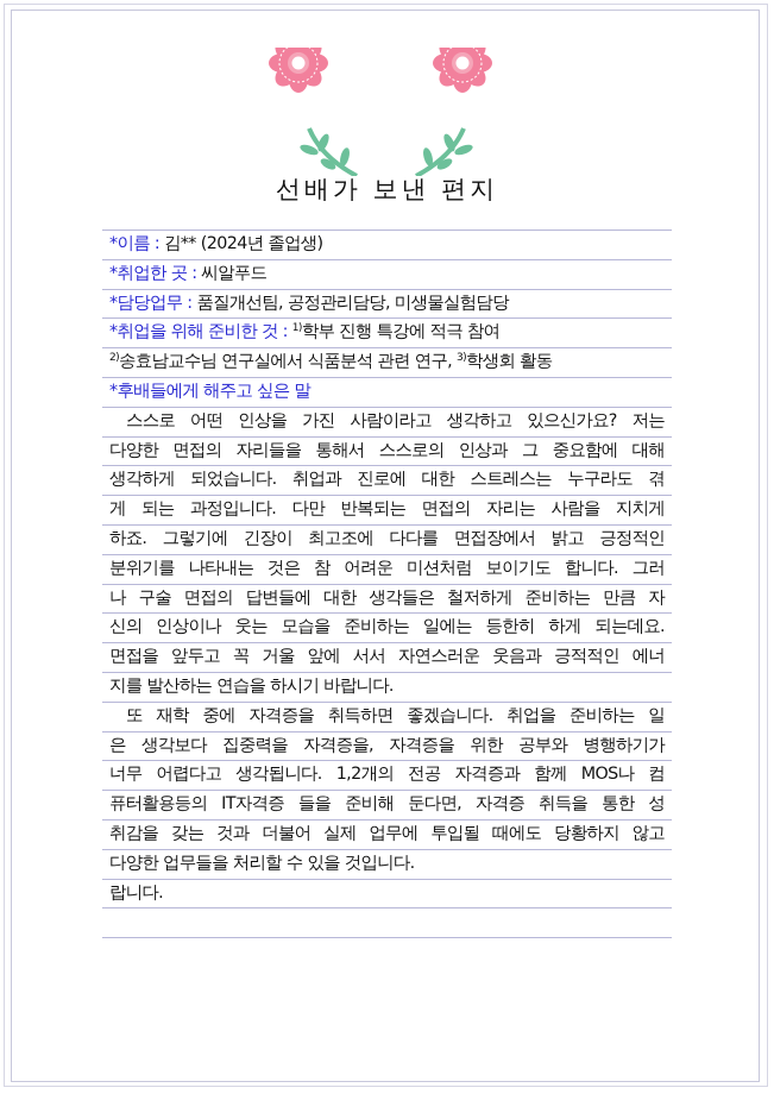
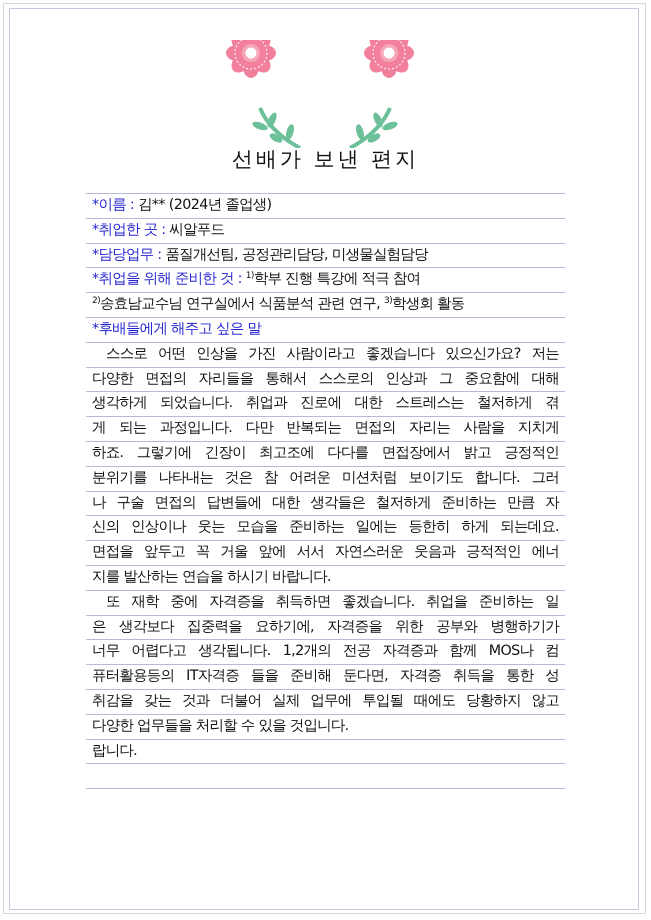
  선배가 보낸 편지
  *이름 : 김** (2024년 졸업생)
  *취업한 곳 : 씨알푸드
  *담당업무 : 품질개선팀, 공정관리담당, 미생물실험담당
  *취업을 위해 준비한 것 : 1)학부 진행 특강에 적극 참여
  2)송효남교수님 연구실에서 식품분석 관련 연구, 3)학생회 활동
  *후배들에게 해주고 싶은 말
- 스스로 어떤 인상을 가진 사람이라고 생각하고 있으신가요? 저는
+ 스스로 어떤 인상을 가진 사람이라고 좋겠습니다 있으신가요? 저는
  다양한 면접의 자리들을 통해서 스스로의 인상과 그 중요함에 대해
- 생각하게 되었습니다. 취업과 진로에 대한 스트레스는 누구라도 겪
+ 생각하게 되었습니다. 취업과 진로에 대한 스트레스는 철저하게 겪
  게 되는 과정입니다. 다만 반복되는 면접의 자리는 사람을 지치게
  하죠. 그렇기에 긴장이 최고조에 다다를 면접장에서 밝고 긍정적인
  분위기를 나타내는 것은 참 어려운 미션처럼 보이기도 합니다. 그러
  나 구술 면접의 답변들에 대한 생각들은 철저하게 준비하는 만큼 자
  신의 인상이나 웃는 모습을 준비하는 일에는 등한히 하게 되는데요.
  면접을 앞두고 꼭 거울 앞에 서서 자연스러운 웃음과 긍적적인 에너
  지를 발산하는 연습을 하시기 바랍니다.
  또 재학 중에 자격증을 취득하면 좋겠습니다. 취업을 준비하는 일
- 은 생각보다 집중력을 자격증을, 자격증을 위한 공부와 병행하기가
+ 은 생각보다 집중력을 요하기에, 자격증을 위한 공부와 병행하기가
  너무 어렵다고 생각됩니다. 1,2개의 전공 자격증과 함께 MOS나 컴
  퓨터활용등의 IT자격증 들을 준비해 둔다면, 자격증 취득을 통한 성
  취감을 갖는 것과 더불어 실제 업무에 투입될 때에도 당황하지 않고
  다양한 업무들을 처리할 수 있을 것입니다.
  랍니다.
